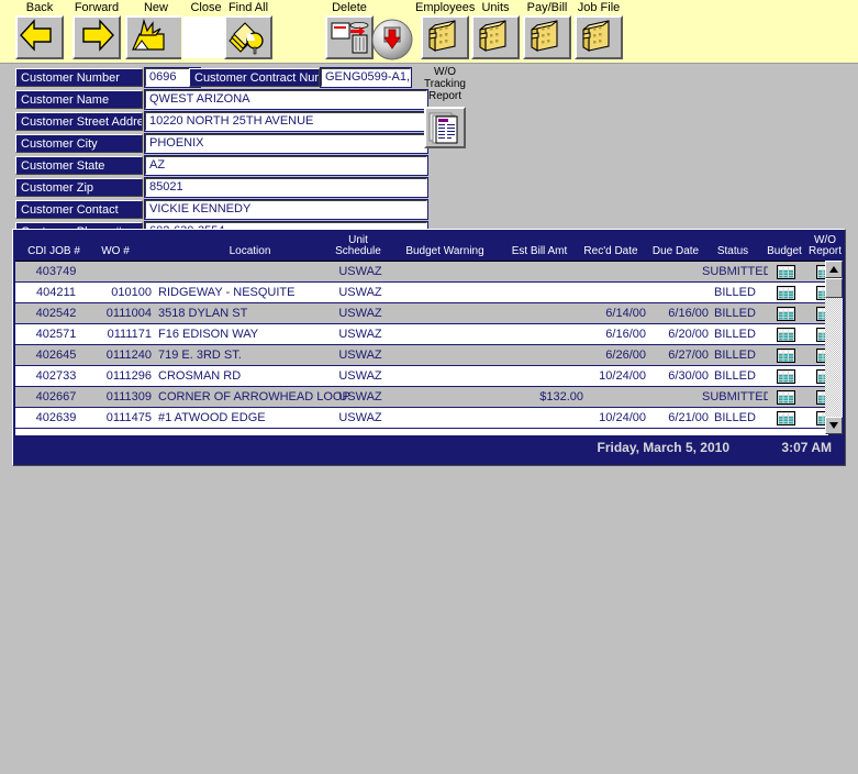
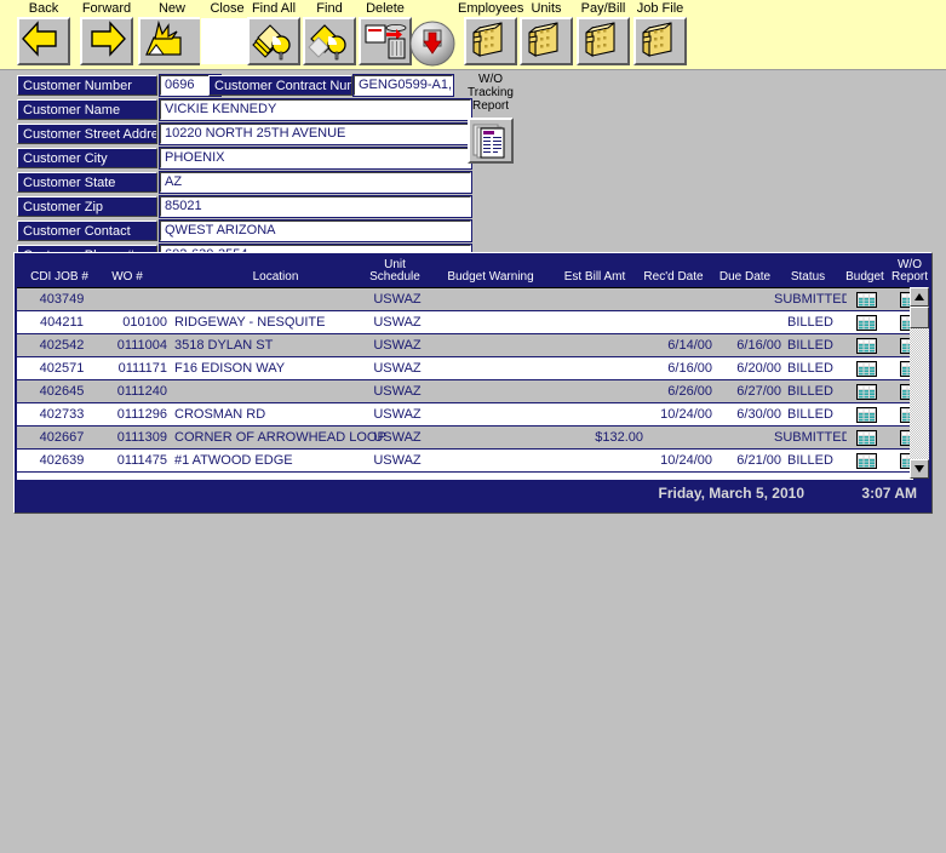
  Back
  Forward
  New
  Close
  Find All
+ Find
  Delete
  Employees
  Units
  Pay/Bill
  Job File
  Customer Number
  0696
  Customer Name
- QWEST ARIZONA
+ VICKIE KENNEDY
  Customer Street Addre
  10220 NORTH 25TH AVENUE
  Customer City
  PHOENIX
  Customer State
  AZ
  Customer Zip
  85021
  Customer Contact
- VICKIE KENNEDY
+ QWEST ARIZONA
  Customer Contract Nu
  GENG0599-A1,
  W/O Tracking
  Report
  CDI JOB #
  WO #
  Location
  Unit
  Schedule
  Budget Warning
  Est Bill Amt
  Rec'd Date
  Due Date
  Status
  Budget
  W/O
  Report
  403749
  USWAZ
  SUBMITTED
  404211
  010100
  RIDGEWAY - NESQUITE
  USWAZ
  BILLED
  402542
  0111004
  3518 DYLAN ST
  USWAZ
  6/14/00
  6/16/00
  BILLED
  402571
  0111171
  F16 EDISON WAY
  USWAZ
  6/16/00
  6/20/00
  BILLED
  402645
  0111240
- 719 E. 3RD ST.
  USWAZ
  6/26/00
  6/27/00
  BILLED
  402733
  0111296
  CROSMAN RD
  USWAZ
  10/24/00
  6/30/00
  BILLED
  402667
  0111309
  CORNER OF ARROWHEAD LOOP
  USWAZ
  $132.00
  SUBMITTED
  402639
  0111475
  #1 ATWOOD EDGE
  USWAZ
  10/24/00
  6/21/00
  BILLED
  Friday, March 5, 2010
  3:07 AM
